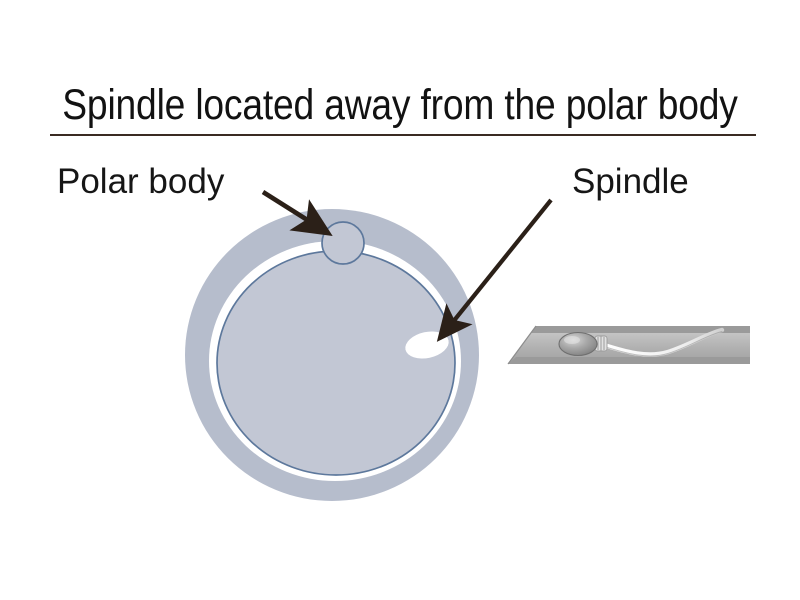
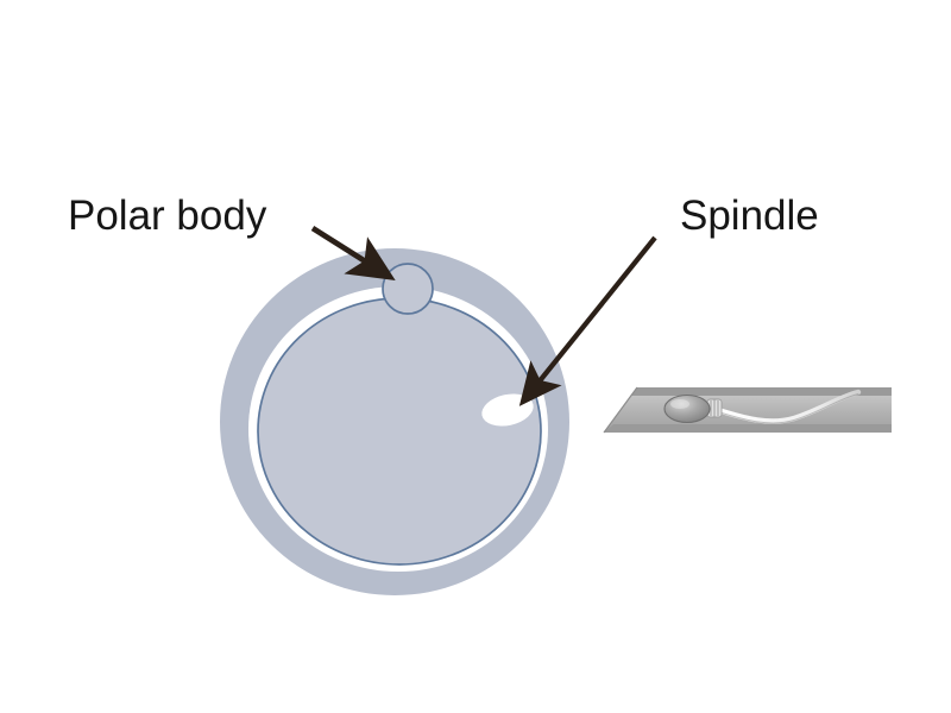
- Spindle located away from the polar body
  Polar body
  Spindle
